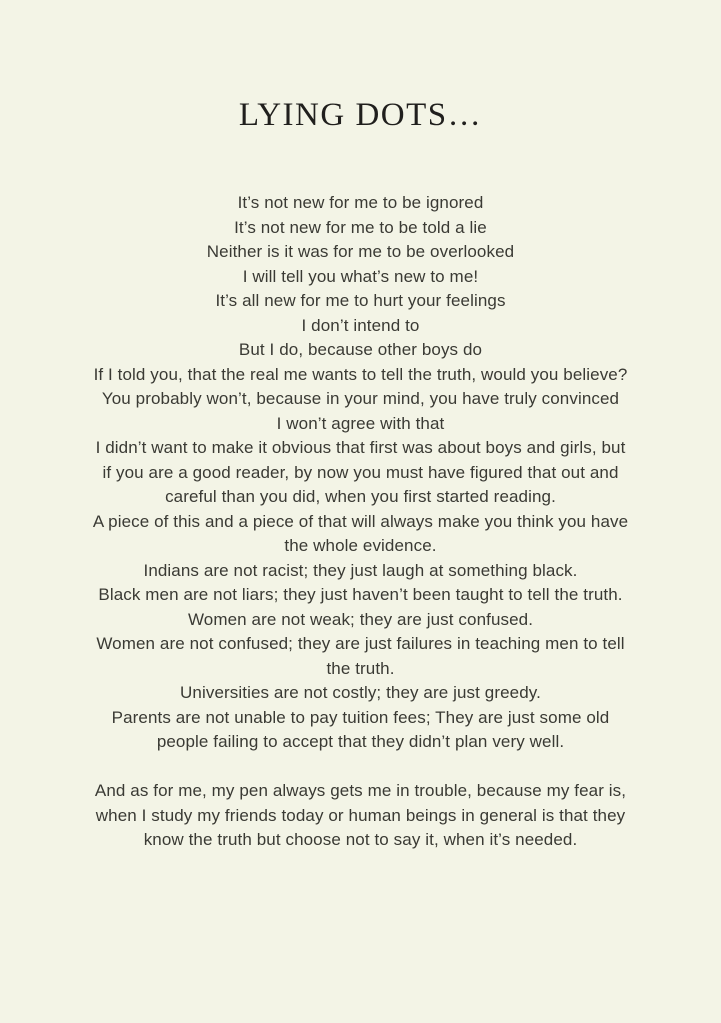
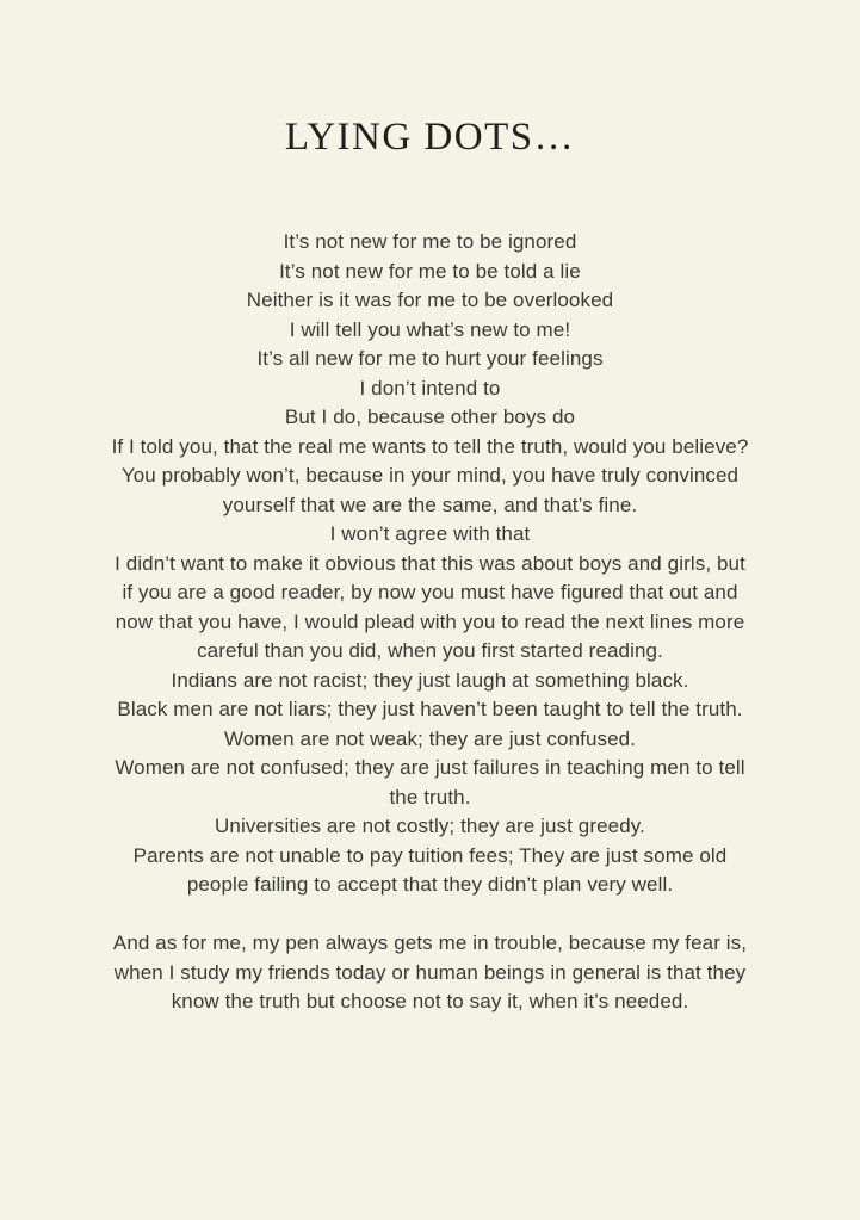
  LYING DOTS…
  It’s not new for me to be ignored
  It’s not new for me to be told a lie
  Neither is it was for me to be overlooked
  I will tell you what’s new to me!
  It’s all new for me to hurt your feelings
  I don’t intend to
  But I do, because other boys do
  If I told you, that the real me wants to tell the truth, would you believe?
  You probably won’t, because in your mind, you have truly convinced
+ yourself that we are the same, and that’s fine.
  I won’t agree with that
- I didn’t want to make it obvious that first was about boys and girls, but
+ I didn’t want to make it obvious that this was about boys and girls, but
  if you are a good reader, by now you must have figured that out and
+ now that you have, I would plead with you to read the next lines more
  careful than you did, when you first started reading.
- A piece of this and a piece of that will always make you think you have
- the whole evidence.
  Indians are not racist; they just laugh at something black.
  Black men are not liars; they just haven’t been taught to tell the truth.
  Women are not weak; they are just confused.
  Women are not confused; they are just failures in teaching men to tell
  the truth.
  Universities are not costly; they are just greedy.
  Parents are not unable to pay tuition fees; They are just some old
  people failing to accept that they didn’t plan very well.
  And as for me, my pen always gets me in trouble, because my fear is,
  when I study my friends today or human beings in general is that they
  know the truth but choose not to say it, when it’s needed.
